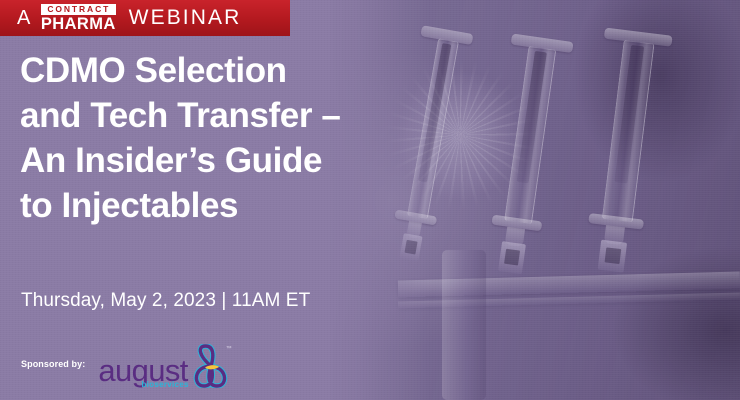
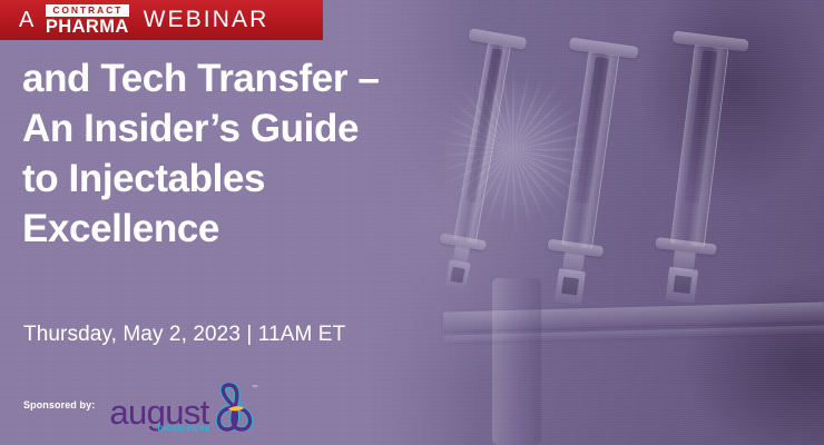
  A
  CONTRACT
  PHARMA
  WEBINAR
- CDMO Selection
  and Tech Transfer –
  An Insider’s Guide
  to Injectables
+ Excellence
  Thursday, May 2, 2023 | 11AM ET
  Sponsored by:
  august
  bioservices
